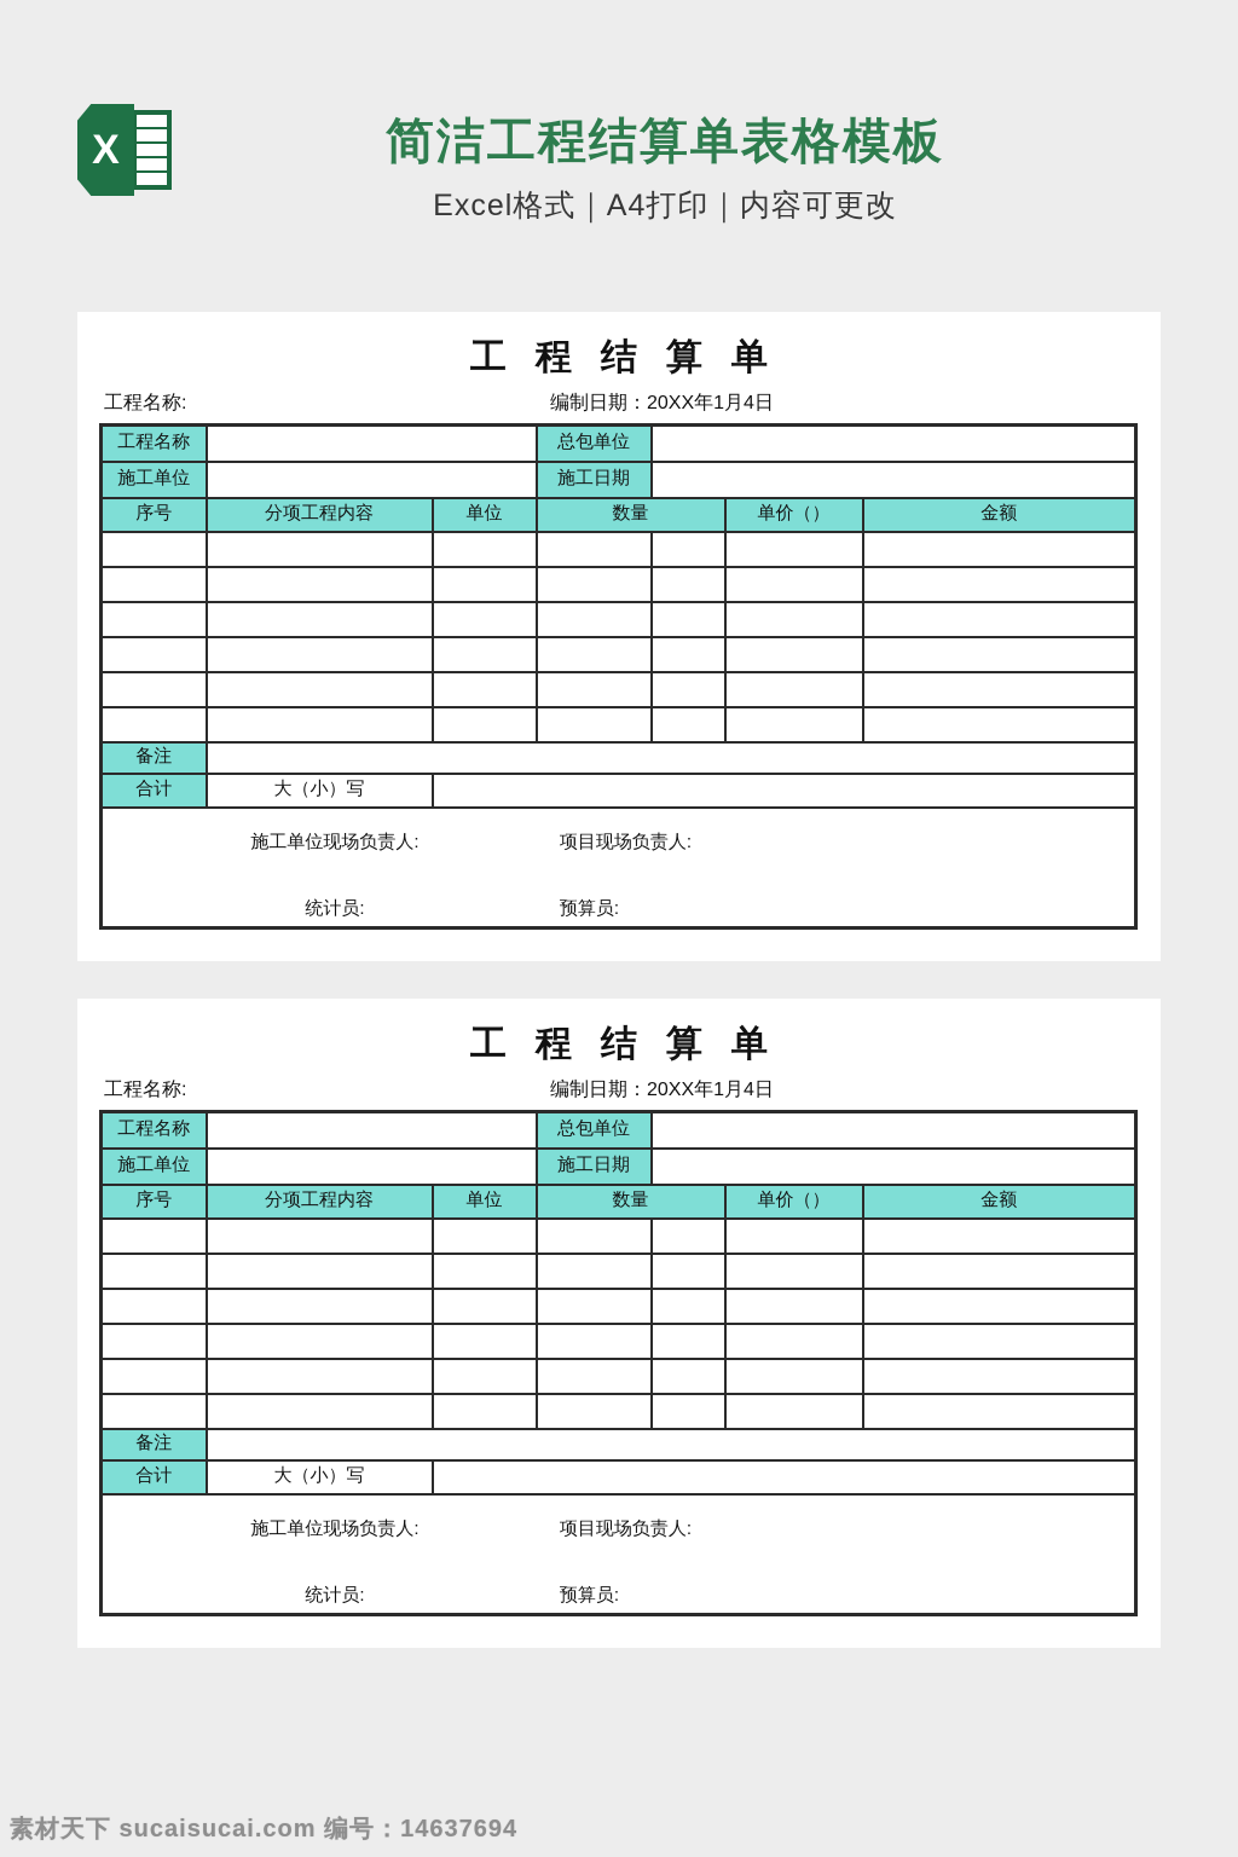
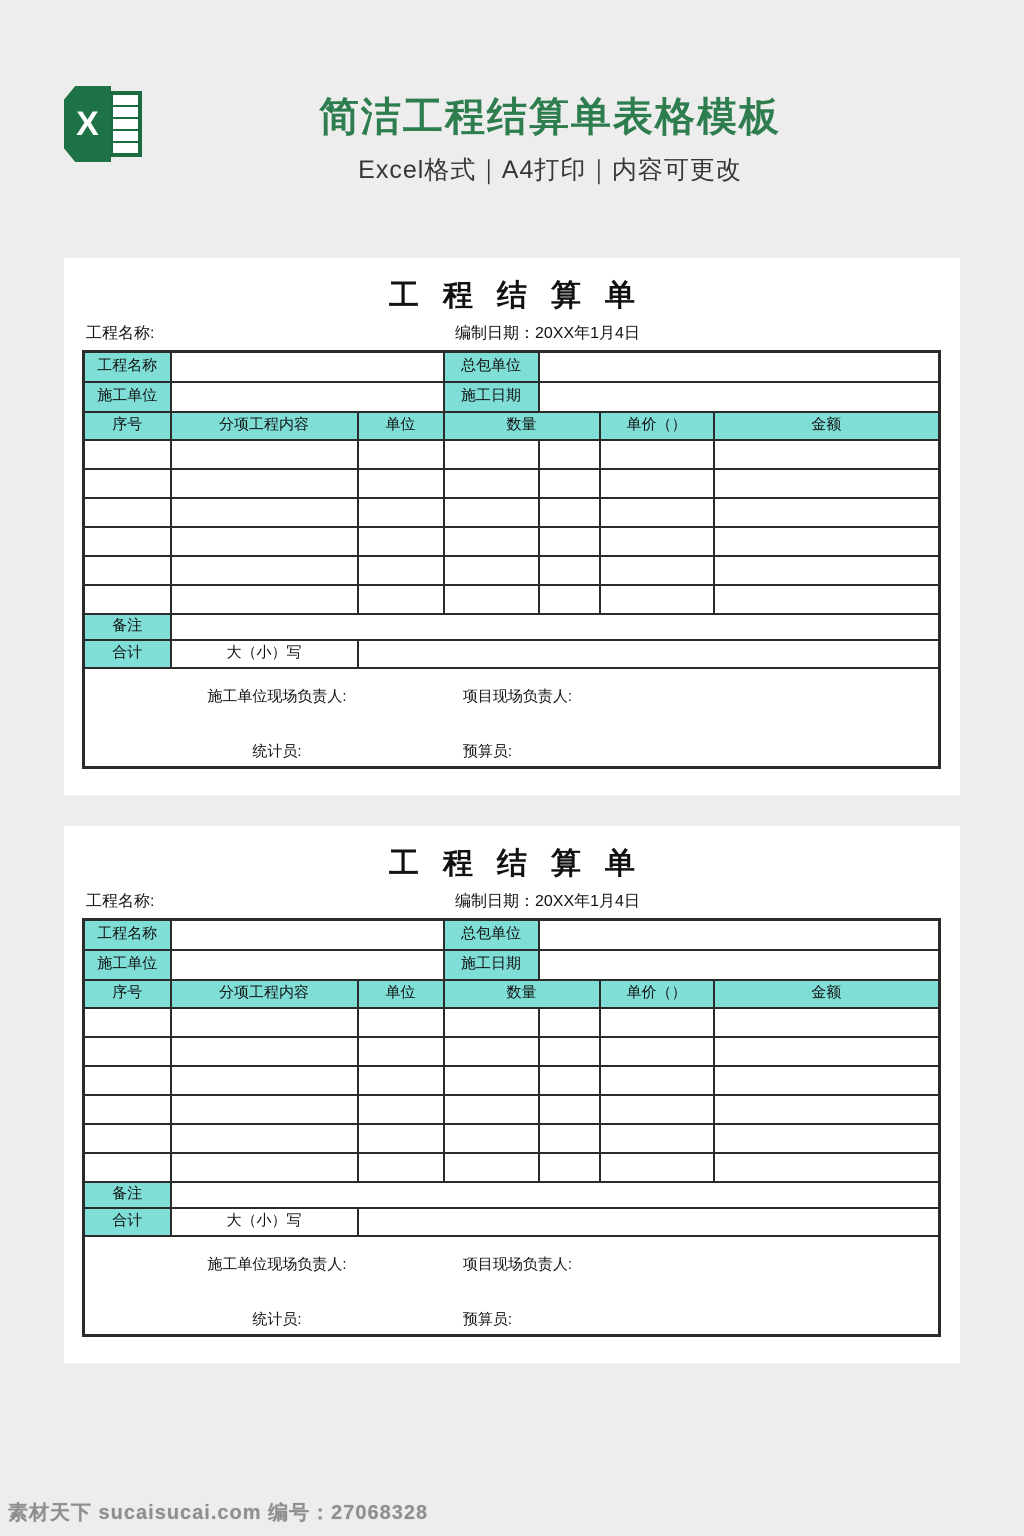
  X
  简洁工程结算单表格模板
  Excel格式｜A4打印｜内容可更改
  工程结算单
  工程名称:
  编制日期：20XX年1月4日
  工程名称		总包单位
  施工单位		施工日期
  序号	分项工程内容	单位	数量	单价（）	金额
  备注
  合计	大（小）写
  施工单位现场负责人: 项目现场负责人: 统计员: 预算员:
  工程结算单
  工程名称:
  编制日期：20XX年1月4日
  工程名称		总包单位
  施工单位		施工日期
  序号	分项工程内容	单位	数量	单价（）	金额
  备注
  合计	大（小）写
  施工单位现场负责人: 项目现场负责人: 统计员: 预算员:
- 素材天下 sucaisucai.com 编号：14637694
+ 素材天下 sucaisucai.com 编号：27068328
